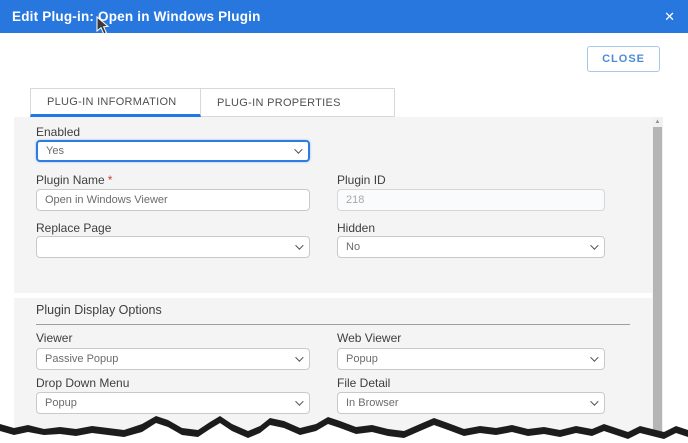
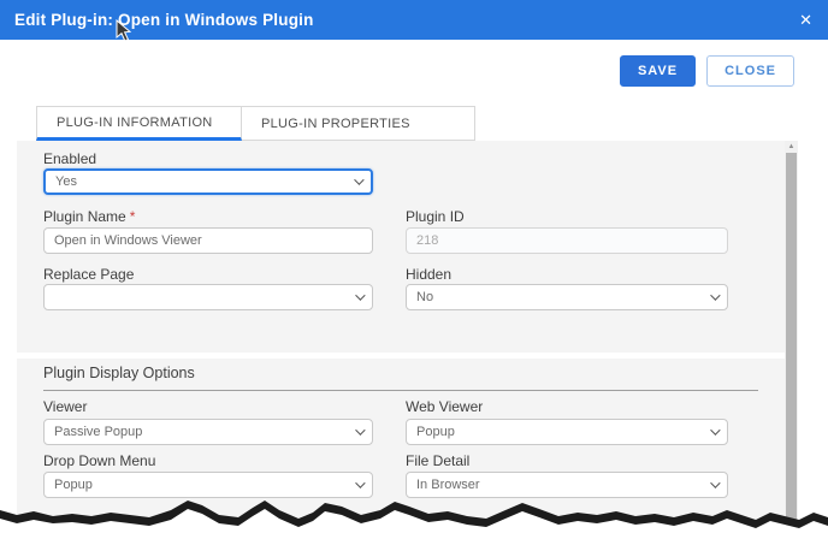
  Edit Plug-in: Open in Windows Plugin
  ✕
+ SAVE
  CLOSE
  PLUG-IN INFORMATION
  PLUG-IN PROPERTIES
  Enabled
  Yes
  Plugin Name *
  Open in Windows Viewer
  Plugin ID
  218
  Replace Page
  Hidden
  No
  Plugin Display Options
  Viewer
  Passive Popup
  Web Viewer
  Popup
  Drop Down Menu
  Popup
  File Detail
  In Browser
